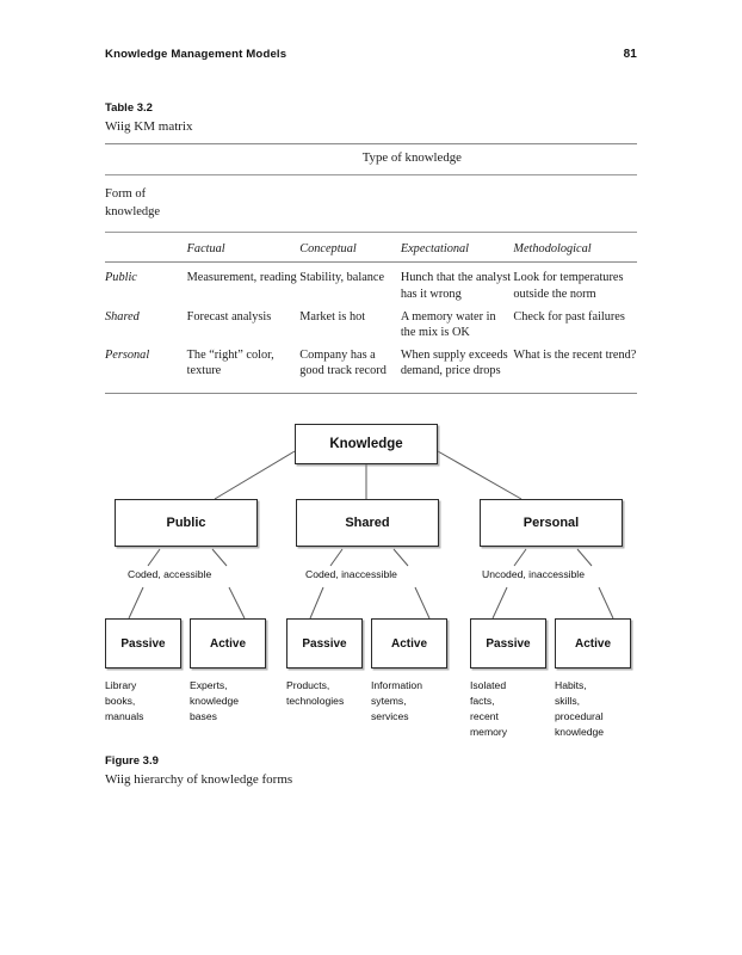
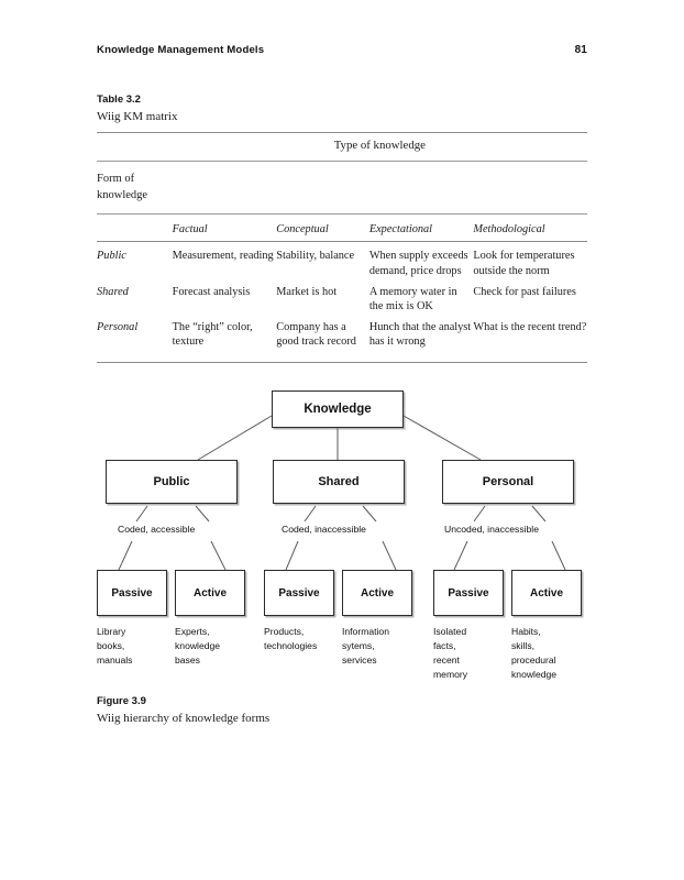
  Knowledge Management Models
  81
  Table 3.2
  Wiig KM matrix
  	Type of knowledge
  Form of knowledge
  	Factual	Conceptual	Expectational	Methodological
- Public	Measurement, reading	Stability, balance	Hunch that the analyst has it wrong	Look for temperatures outside the norm
+ Public	Measurement, reading	Stability, balance	When supply exceeds demand, price drops	Look for temperatures outside the norm
  Shared	Forecast analysis	Market is hot	A memory water in the mix is OK	Check for past failures
- Personal	The “right” color, texture	Company has a good track record	When supply exceeds demand, price drops	What is the recent trend?
+ Personal	The “right” color, texture	Company has a good track record	Hunch that the analyst has it wrong	What is the recent trend?
  Knowledge
  Public
  Shared
  Personal
  Coded, accessible
  Coded, inaccessible
  Uncoded, inaccessible
  Passive
  Active
  Passive
  Active
  Passive
  Active
  Library
  books,
  manuals
  Experts,
  knowledge
  bases
  Products,
  technologies
  Information
  sytems,
  services
  Isolated
  facts,
  recent
  memory
  Habits,
  skills,
  procedural
  knowledge
  Figure 3.9
  Wiig hierarchy of knowledge forms
